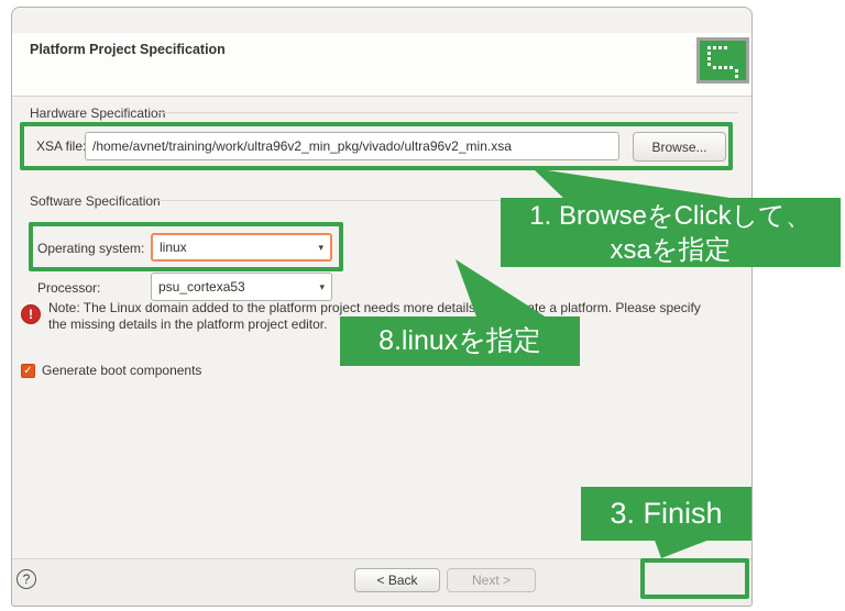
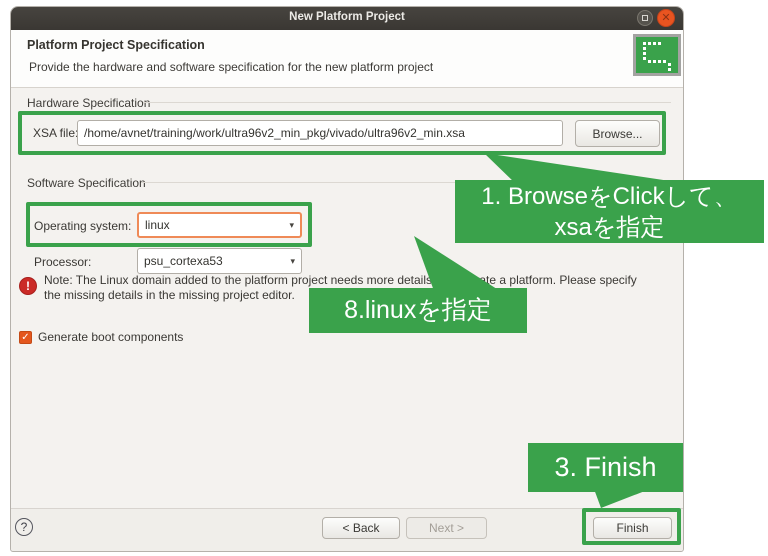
+ New Platform Project
+ ✕
  Platform Project Specification
+ Provide the hardware and software specification for the new platform project
  Hardware Specification
  XSA file
  /home/avnet/training/work/ultra96v2_min_pkg/vivado/ultra96v2_min.xsa
  Browse...
  Software Specification
  Operating system:
  linux
  ▾
  Processor:
  psu_cortexa53
  ▾
  !
  Note: The Linux domain added to the platform project needs more detailste a platform. Please specify
- the missing details in the platform project editor.
+ the missing details in the missing project editor.
  ✓
  Generate boot components
  ?
  < Back
  Next >
+ Finish
  1. BrowseをClickして、
  xsaを指定
  8.linuxを指定
  3. Finish
